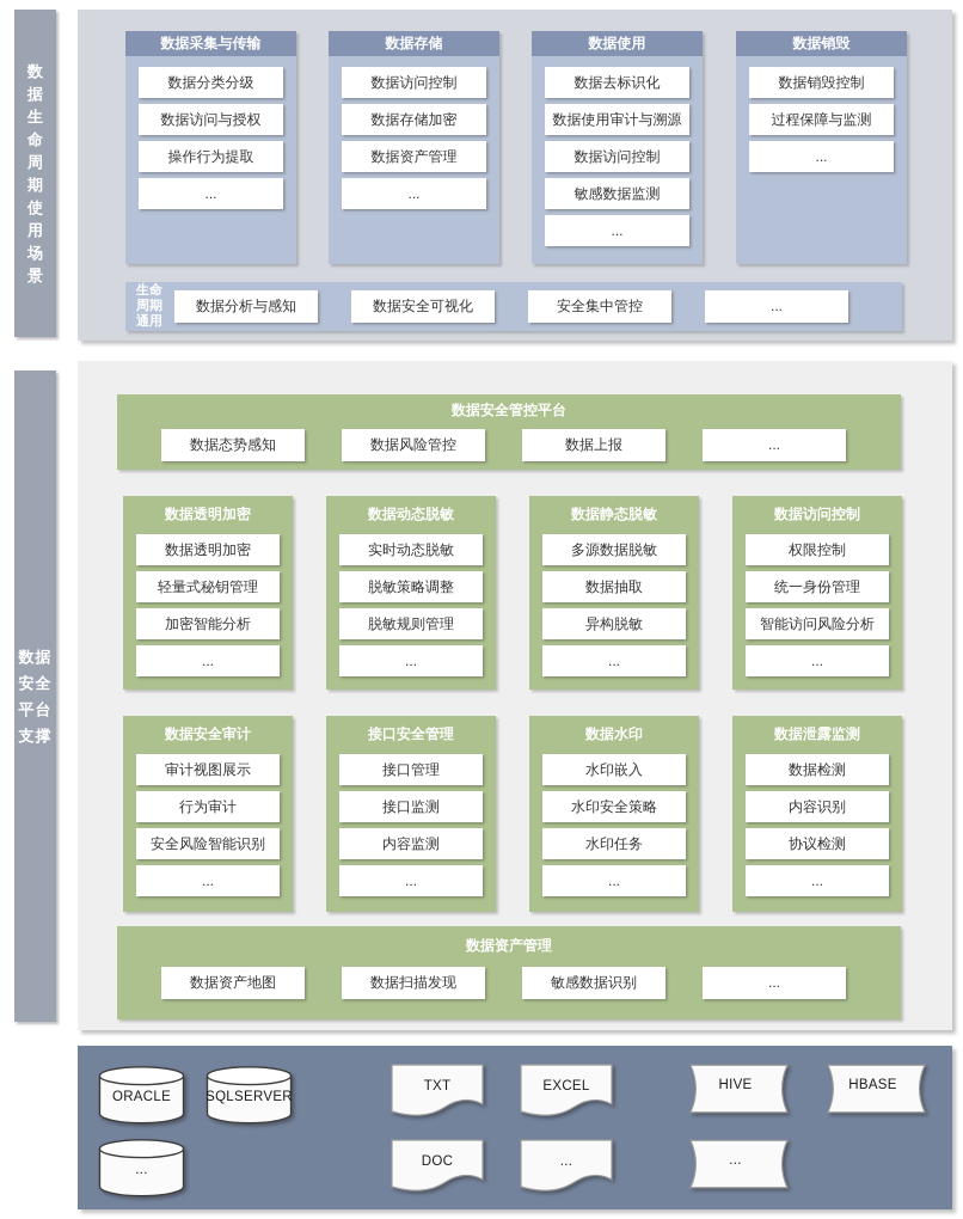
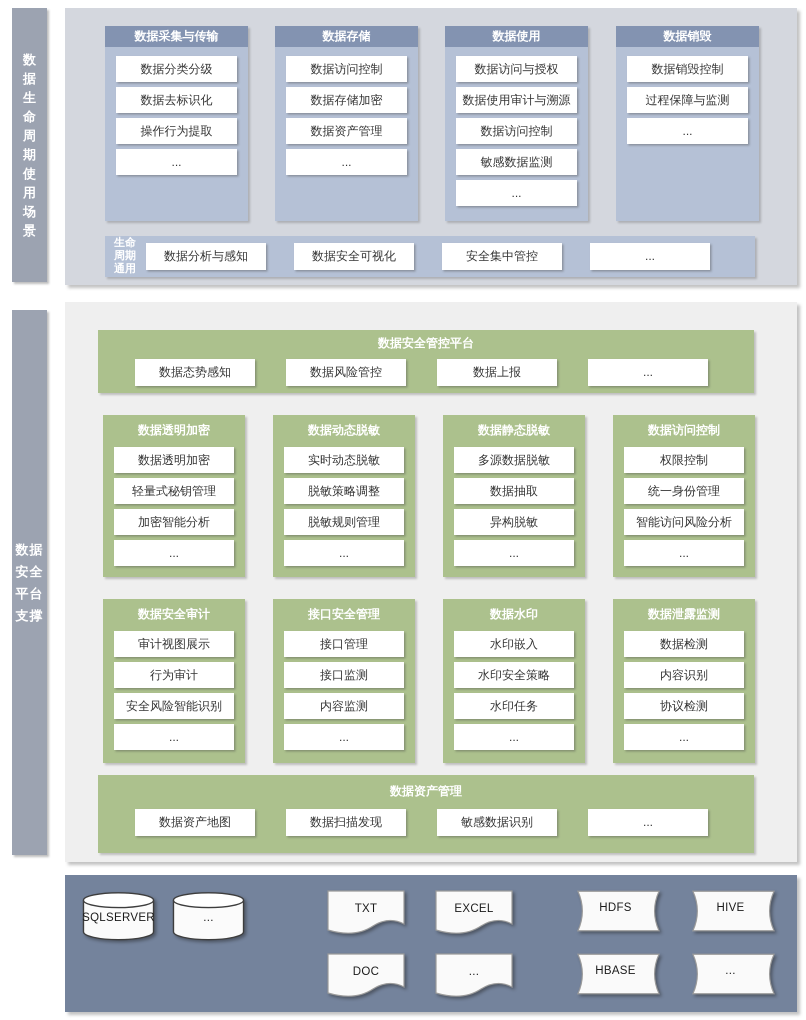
  数据生命周期使用场景
  数据采集与传输
  数据分类分级
- 数据访问与授权
+ 数据去标识化
  操作行为提取
  ...
  数据存储
  数据访问控制
  数据存储加密
  数据资产管理
  ...
  数据使用
- 数据去标识化
+ 数据访问与授权
  数据使用审计与溯源
  数据访问控制
  敏感数据监测
  ...
  数据销毁
  数据销毁控制
  过程保障与监测
  ...
  生命周期通用
  数据分析与感知
  数据安全可视化
  安全集中管控
  ...
  数据安全平台支撑
  数据安全管控平台
  数据态势感知
  数据风险管控
  数据上报
  ...
  数据透明加密
  数据透明加密
  轻量式秘钥管理
  加密智能分析
  ...
  数据动态脱敏
  实时动态脱敏
  脱敏策略调整
  脱敏规则管理
  ...
  数据静态脱敏
  多源数据脱敏
  数据抽取
  异构脱敏
  ...
  数据访问控制
  权限控制
  统一身份管理
  智能访问风险分析
  ...
  数据安全审计
  审计视图展示
  行为审计
  安全风险智能识别
  ...
  接口安全管理
  接口管理
  接口监测
  内容监测
  ...
  数据水印
  水印嵌入
  水印安全策略
  水印任务
  ...
  数据泄露监测
  数据检测
  内容识别
  协议检测
  ...
  数据资产管理
  数据资产地图
  数据扫描发现
  敏感数据识别
  ...
- ORACLE
  SQLSERVER
  ...
  TXT
  EXCEL
  DOC
  ...
+ HDFS
  HIVE
  HBASE
  ...
